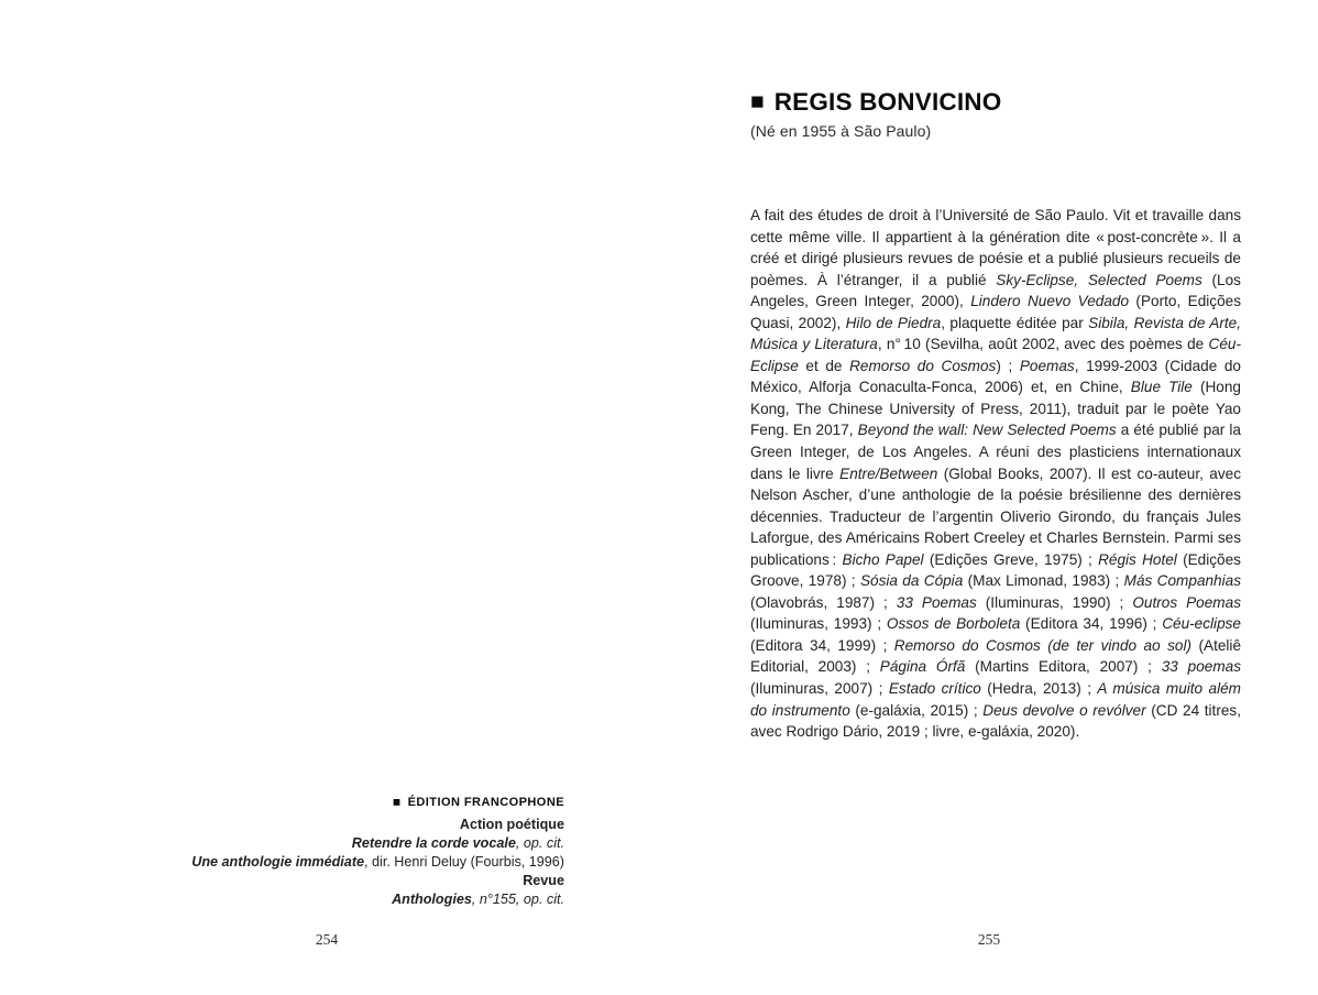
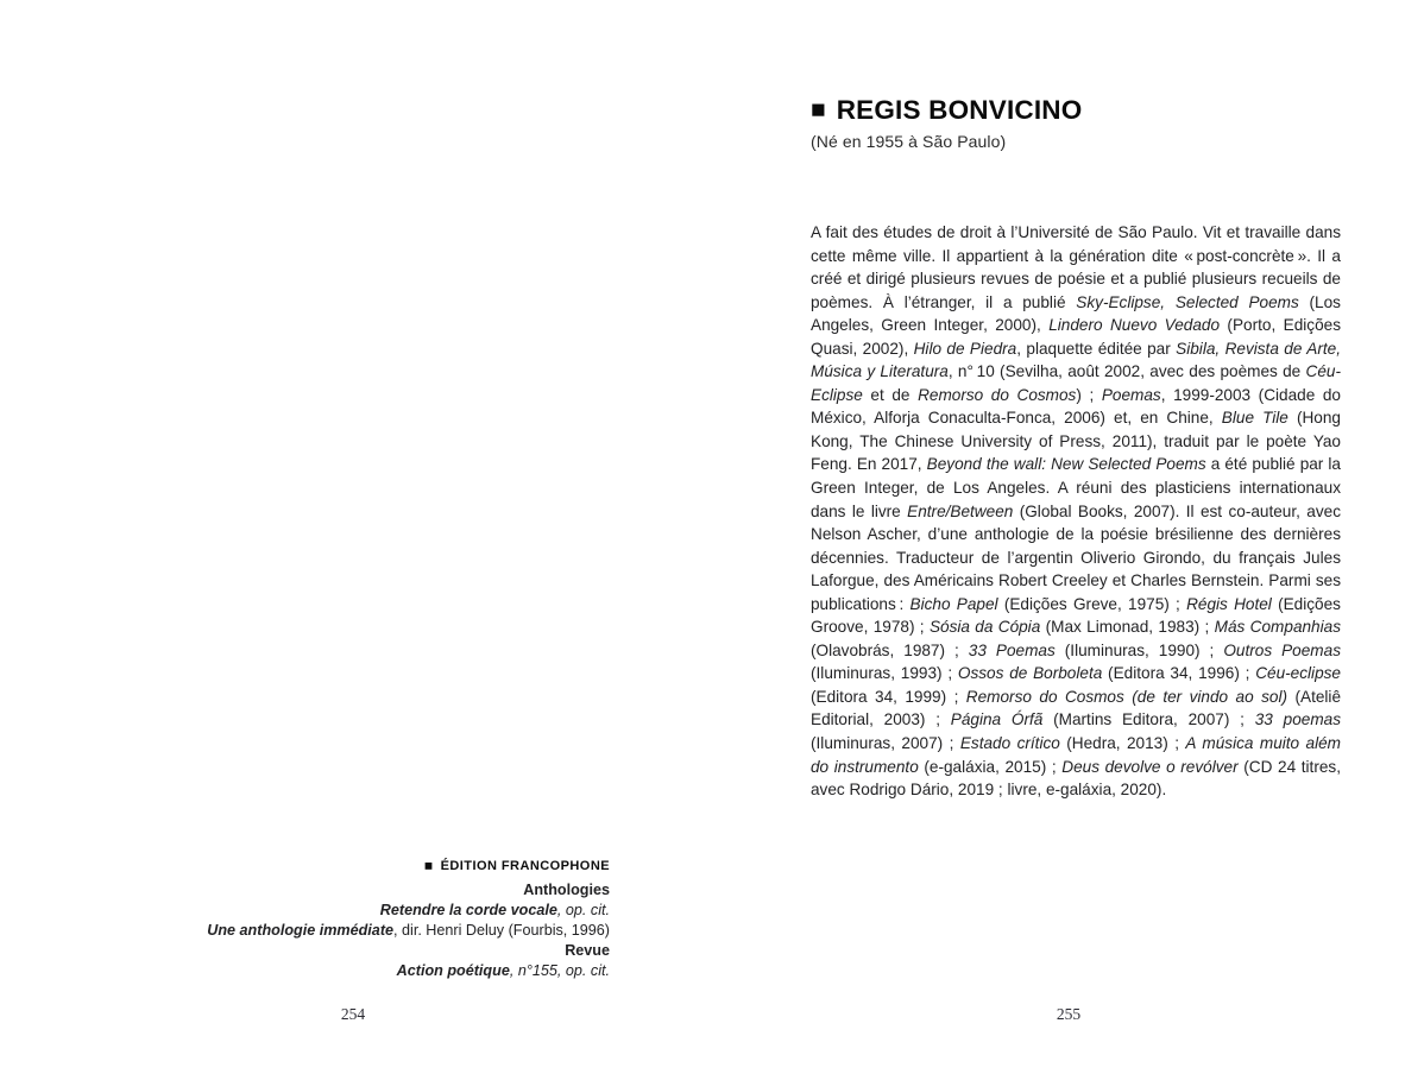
  ■
  ÉDITION FRANCOPHONE
- Action poétique
+ Anthologies
  Retendre la corde vocale, op. cit.
  Une anthologie immédiate, dir. Henri Deluy (Fourbis, 1996)
  Revue
- Anthologies, n°155, op. cit.
+ Action poétique, n°155, op. cit.
  254
  ■
  REGIS BONVICINO
  (Né en 1955 à São Paulo)
  A fait des études de droit à l’Université de São Paulo. Vit et travaille dans cette même ville. Il appartient à la génération dite « post-concrète ». Il a créé et dirigé plusieurs revues de poésie et a publié plusieurs recueils de poèmes. À l’étranger, il a publié Sky-Eclipse, Selected Poems (Los Angeles, Green Integer, 2000), Lindero Nuevo Vedado (Porto, Edições Quasi, 2002), Hilo de Piedra, plaquette éditée par Sibila, Revista de Arte, Música y Literatura, n° 10 (Sevilha, août 2002, avec des poèmes de Céu-Eclipse et de Remorso do Cosmos) ; Poemas, 1999-2003 (Cidade do México, Alforja Conaculta-Fonca, 2006) et, en Chine, Blue Tile (Hong Kong, The Chinese University of Press, 2011), traduit par le poète Yao Feng. En 2017, Beyond the wall: New Selected Poems a été publié par la Green Integer, de Los Angeles. A réuni des plasticiens internationaux dans le livre Entre/Between (Global Books, 2007). Il est co-auteur, avec Nelson Ascher, d’une anthologie de la poésie brésilienne des dernières décennies. Traducteur de l’argentin Oliverio Girondo, du français Jules Laforgue, des Américains Robert Creeley et Charles Bernstein. Parmi ses publications : Bicho Papel (Edições Greve, 1975) ; Régis Hotel (Edições Groove, 1978) ; Sósia da Cópia (Max Limonad, 1983) ; Más Companhias (Olavobrás, 1987) ; 33 Poemas (Iluminuras, 1990) ; Outros Poemas (Iluminuras, 1993) ; Ossos de Borboleta (Editora 34, 1996) ; Céu-eclipse (Editora 34, 1999) ; Remorso do Cosmos (de ter vindo ao sol) (Ateliê Editorial, 2003) ; Página Órfã (Martins Editora, 2007) ; 33 poemas (Iluminuras, 2007) ; Estado crítico (Hedra, 2013) ; A música muito além do instrumento (e-galáxia, 2015) ; Deus devolve o revólver (CD 24 titres, avec Rodrigo Dário, 2019 ; livre, e-galáxia, 2020).
  255
